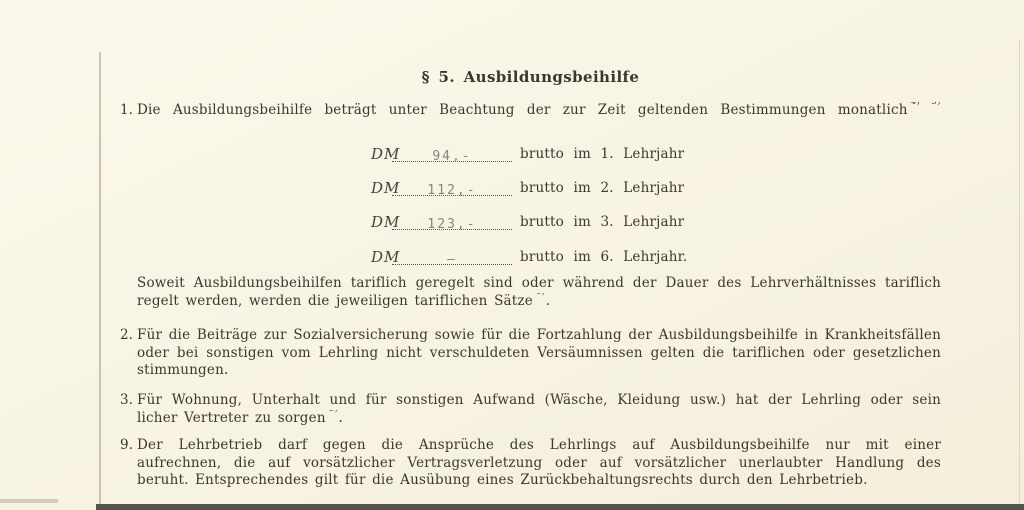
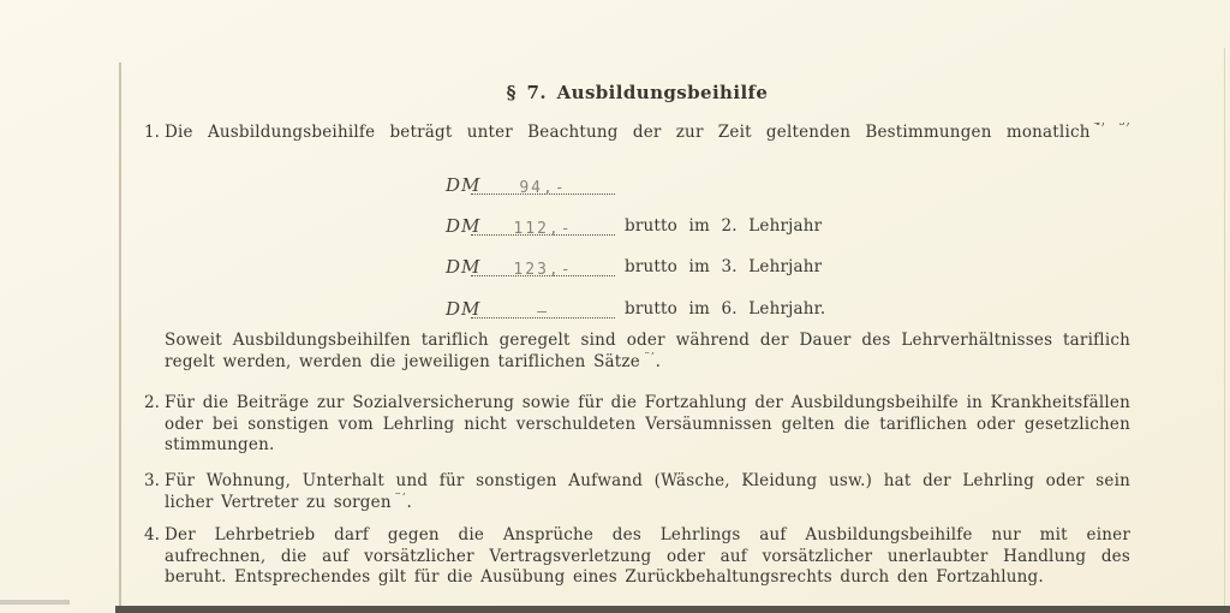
- § 5. Ausbildungsbeihilfe
+ § 7. Ausbildungsbeihilfe
  1.
  Die Ausbildungsbeihilfe beträgt unter Beachtung der zur Zeit geltenden Bestimmungen monatlich4) 5)
  DM
  94,-
- brutto im 1. Lehrjahr
  DM
  112,-
  brutto im 2. Lehrjahr
  DM
  123,-
  brutto im 3. Lehrjahr
  DM
  –
  brutto im 6. Lehrjahr.
  Soweit Ausbildungsbeihilfen tariflich geregelt sind oder während der Dauer des Lehrverhältnisses tariflich
  regelt werden, werden die jeweiligen tariflichen Sätze6).
  2.
  Für die Beiträge zur Sozialversicherung sowie für die Fortzahlung der Ausbildungsbeihilfe in Krankheitsfällen
  oder bei sonstigen vom Lehrling nicht verschuldeten Versäumnissen gelten die tariflichen oder gesetzlichen
  stimmungen.
  3.
  Für Wohnung, Unterhalt und für sonstigen Aufwand (Wäsche, Kleidung usw.) hat der Lehrling oder sein
  licher Vertreter zu sorgen5).
- 9.
+ 4.
  Der Lehrbetrieb darf gegen die Ansprüche des Lehrlings auf Ausbildungsbeihilfe nur mit einer
  aufrechnen, die auf vorsätzlicher Vertragsverletzung oder auf vorsätzlicher unerlaubter Handlung des
- beruht. Entsprechendes gilt für die Ausübung eines Zurückbehaltungsrechts durch den Lehrbetrieb.
+ beruht. Entsprechendes gilt für die Ausübung eines Zurückbehaltungsrechts durch den Fortzahlung.
